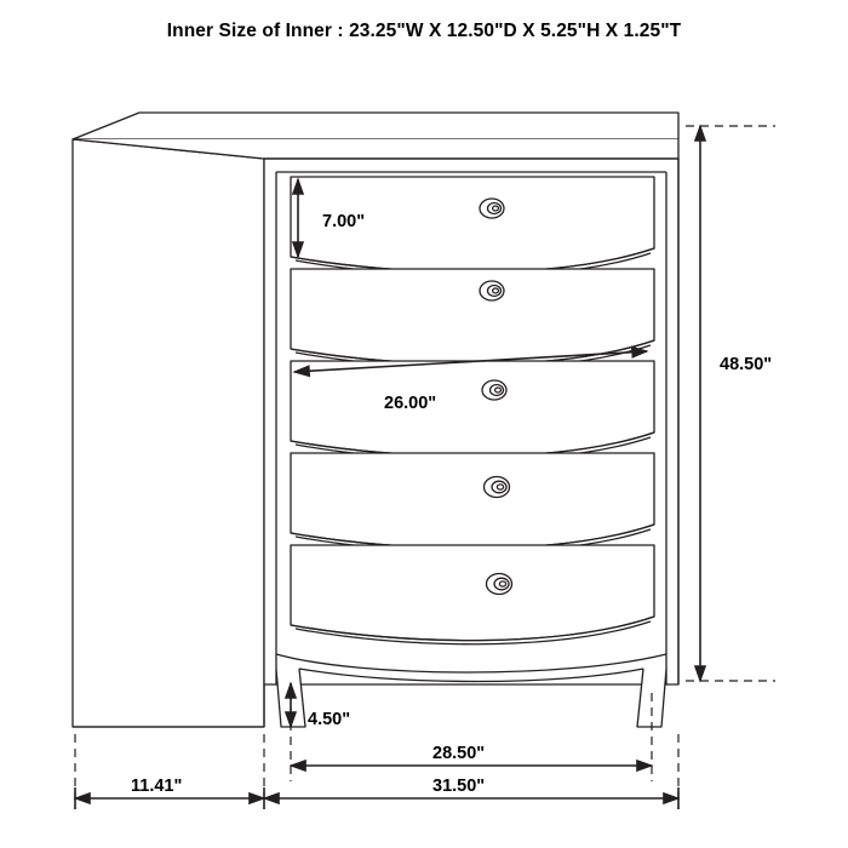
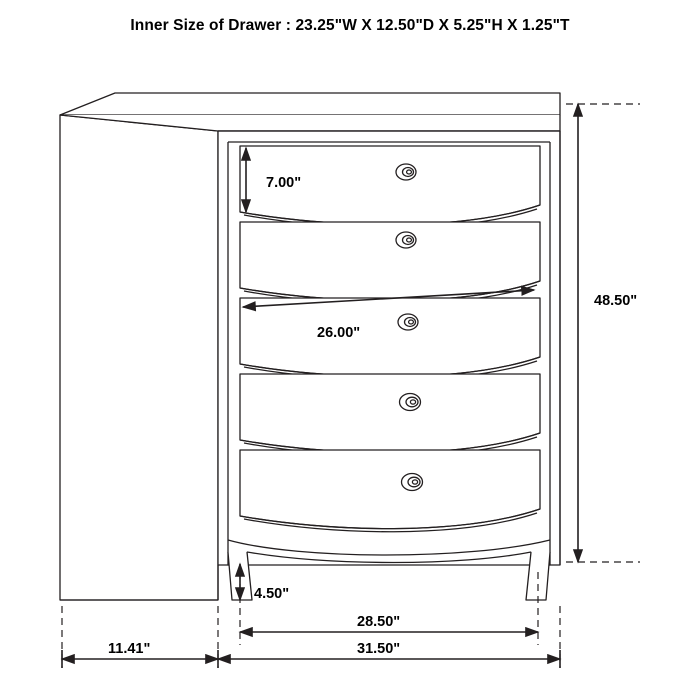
- Inner Size of Inner : 23.25"W X 12.50"D X 5.25"H X 1.25"T
+ Inner Size of Drawer : 23.25"W X 12.50"D X 5.25"H X 1.25"T
  7.00"
  26.00"
  48.50"
  4.50"
  28.50"
  11.41"
  31.50"
